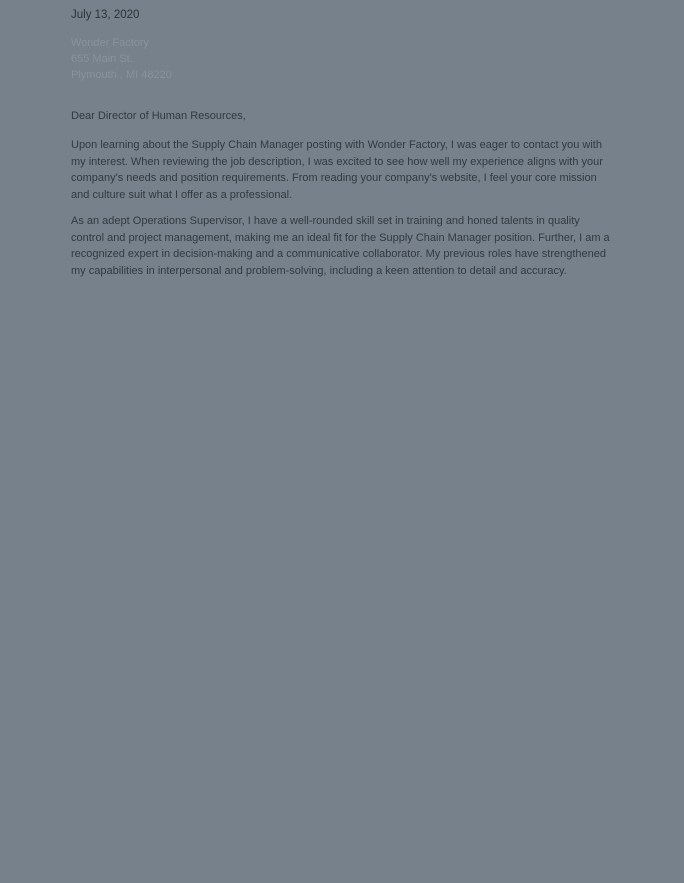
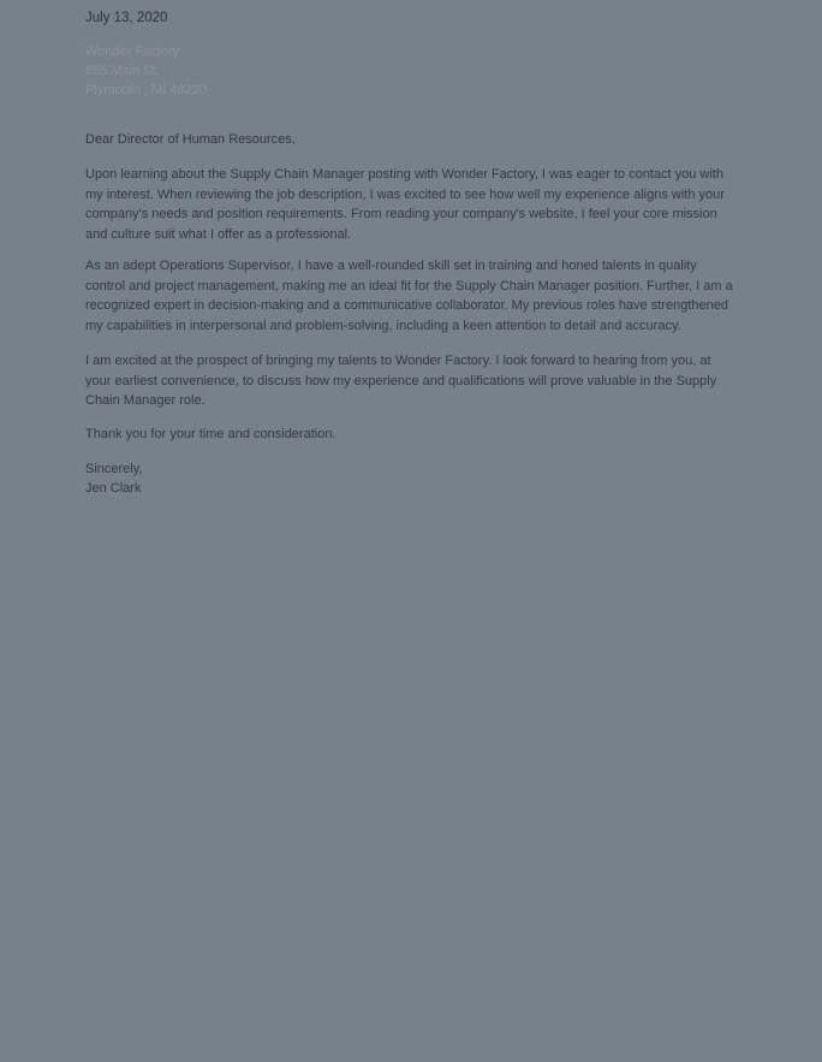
  July 13, 2020
  Dear Director of Human Resources,
  Upon learning about the Supply Chain Manager posting with Wonder Factory, I was eager to contact you with my interest. When reviewing the job description, I was excited to see how well my experience aligns with your company's needs and position requirements. From reading your company's website, I feel your core mission and culture suit what I offer as a professional.
  As an adept Operations Supervisor, I have a well-rounded skill set in training and honed talents in quality control and project management, making me an ideal fit for the Supply Chain Manager position. Further, I am a recognized expert in decision-making and a communicative collaborator. My previous roles have strengthened my capabilities in interpersonal and problem-solving, including a keen attention to detail and accuracy.
+ I am excited at the prospect of bringing my talents to Wonder Factory. I look forward to hearing from you, at your earliest convenience, to discuss how my experience and qualifications will prove valuable in the Supply Chain Manager role.
+ Thank you for your time and consideration.
+ Sincerely,
+ Jen Clark
